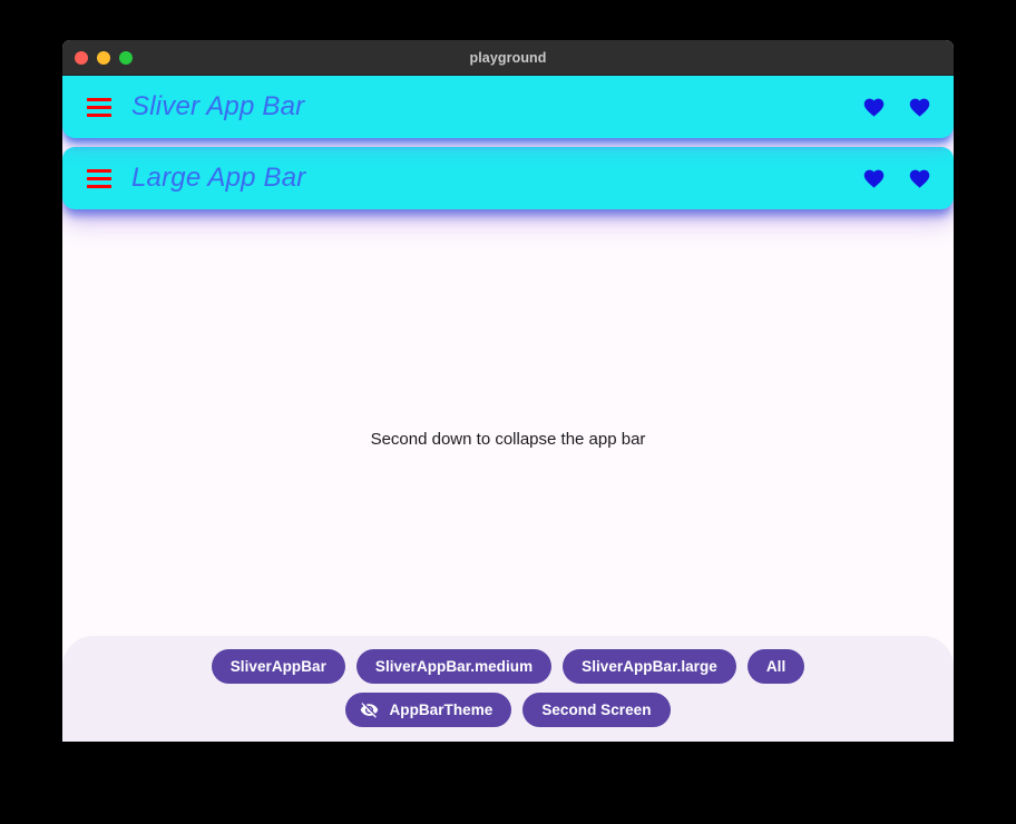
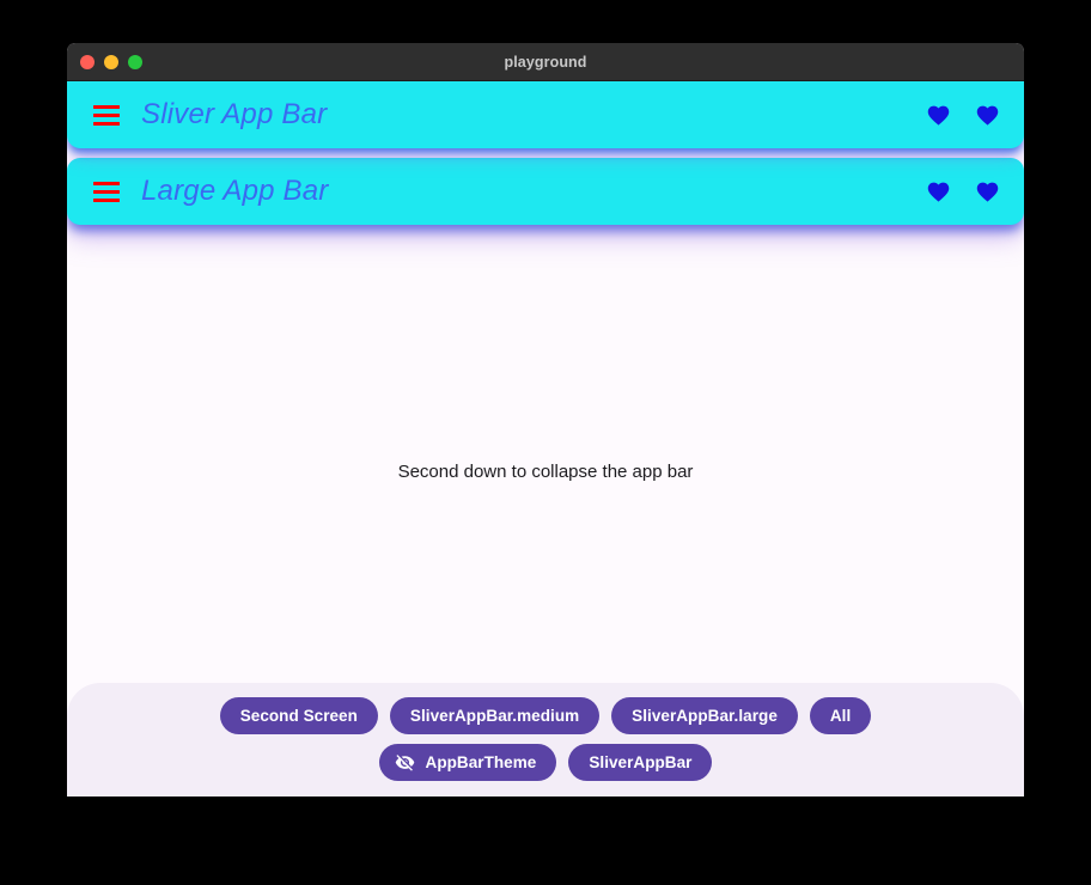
  playground
  Sliver App Bar
  Large App Bar
  Second down to collapse the app bar
- SliverAppBar
+ Second Screen
  SliverAppBar.medium
  SliverAppBar.large
  All
  AppBarTheme
- Second Screen
+ SliverAppBar
